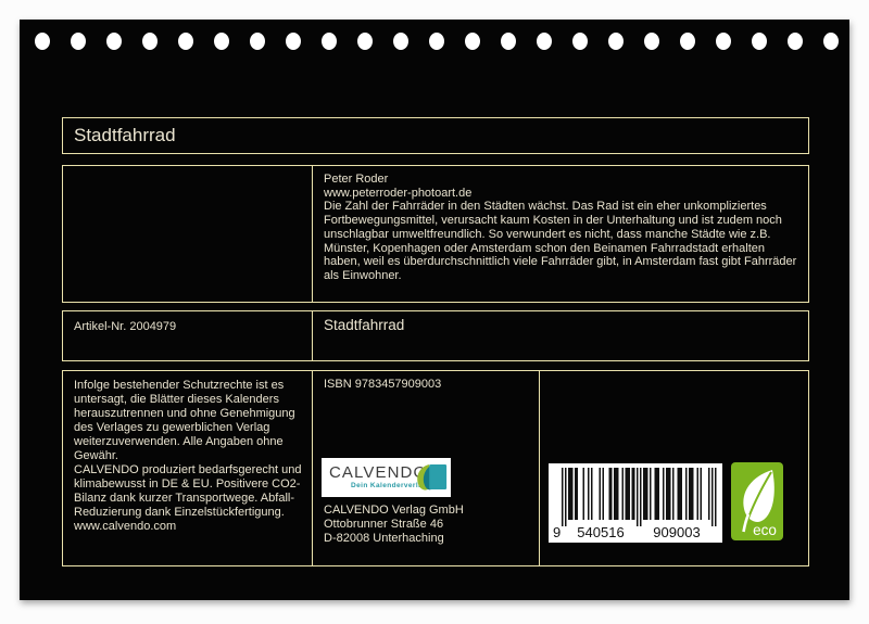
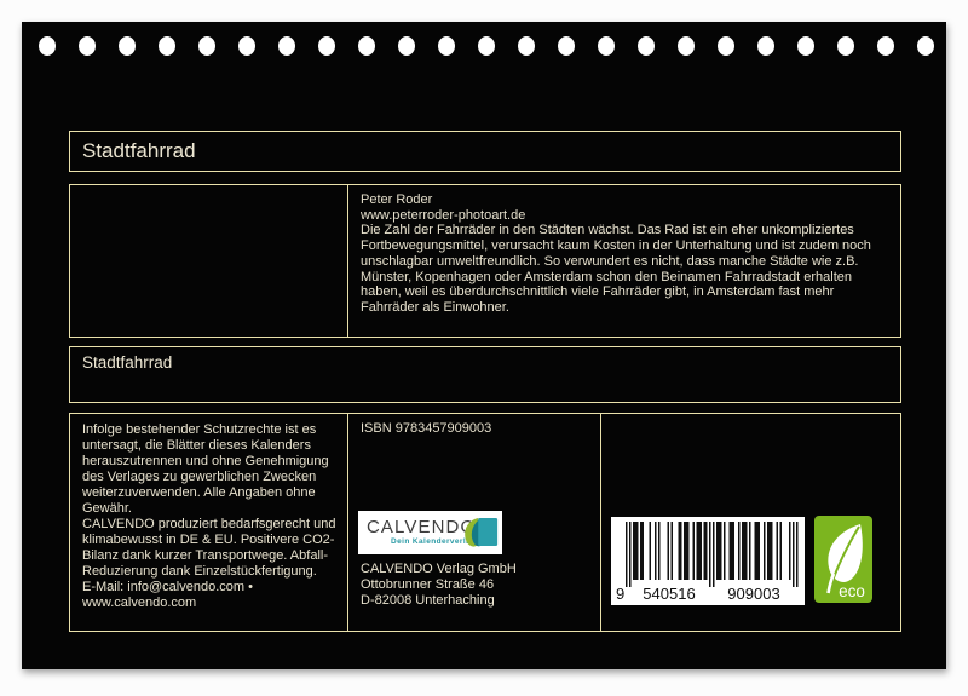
  Stadtfahrrad
  Peter Roder
  www.peterroder-photoart.de
- Die Zahl der Fahrräder in den Städten wächst. Das Rad ist ein eher unkompliziertes Fortbewegungsmittel, verursacht kaum Kosten in der Unterhaltung und ist zudem noch unschlagbar umweltfreundlich. So verwundert es nicht, dass manche Städte wie z.B. Münster, Kopenhagen oder Amsterdam schon den Beinamen Fahrradstadt erhalten haben, weil es überdurchschnittlich viele Fahrräder gibt, in Amsterdam fast gibt Fahrräder als Einwohner.
+ Die Zahl der Fahrräder in den Städten wächst. Das Rad ist ein eher unkompliziertes Fortbewegungsmittel, verursacht kaum Kosten in der Unterhaltung und ist zudem noch unschlagbar umweltfreundlich. So verwundert es nicht, dass manche Städte wie z.B. Münster, Kopenhagen oder Amsterdam schon den Beinamen Fahrradstadt erhalten haben, weil es überdurchschnittlich viele Fahrräder gibt, in Amsterdam fast mehr Fahrräder als Einwohner.
- Artikel-Nr. 2004979
  Stadtfahrrad
- Infolge bestehender Schutzrechte ist es untersagt, die Blätter dieses Kalenders herauszutrennen und ohne Genehmigung des Verlages zu gewerblichen Verlag weiterzuverwenden. Alle Angaben ohne Gewähr.
+ Infolge bestehender Schutzrechte ist es untersagt, die Blätter dieses Kalenders herauszutrennen und ohne Genehmigung des Verlages zu gewerblichen Zwecken weiterzuverwenden. Alle Angaben ohne Gewähr.
  CALVENDO produziert bedarfsgerecht und klimabewusst in DE & EU. Positivere CO2-Bilanz dank kurzer Transportwege. Abfall-Reduzierung dank Einzelstückfertigung.
+ E-Mail: info@calvendo.com •
  www.calvendo.com
  ISBN 9783457909003
  CALVEND
  CALVENDO Verlag GmbH
  Ottobrunner Straße 46
  D-82008 Unterhaching
  9
  540516
  909003
  eco
